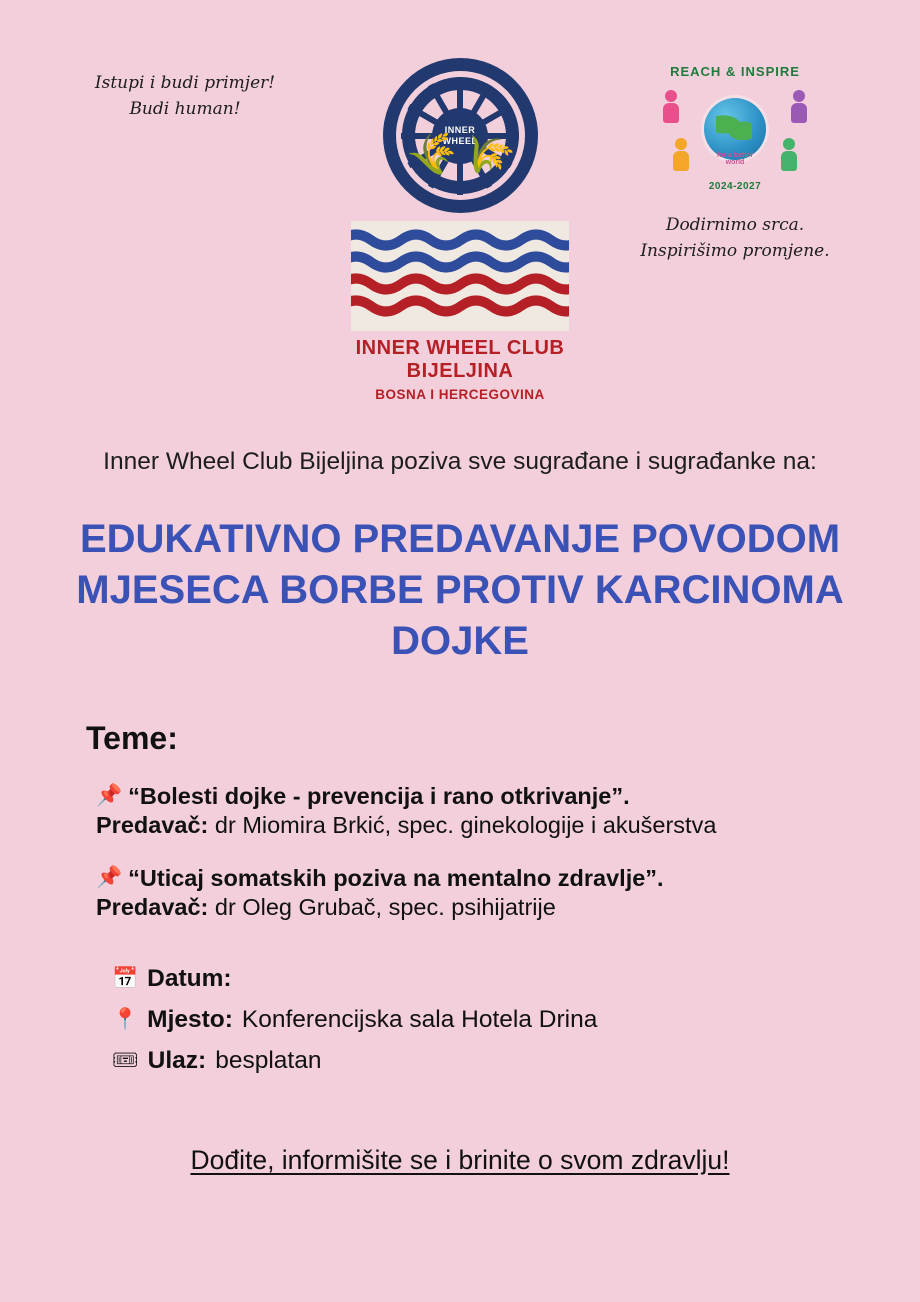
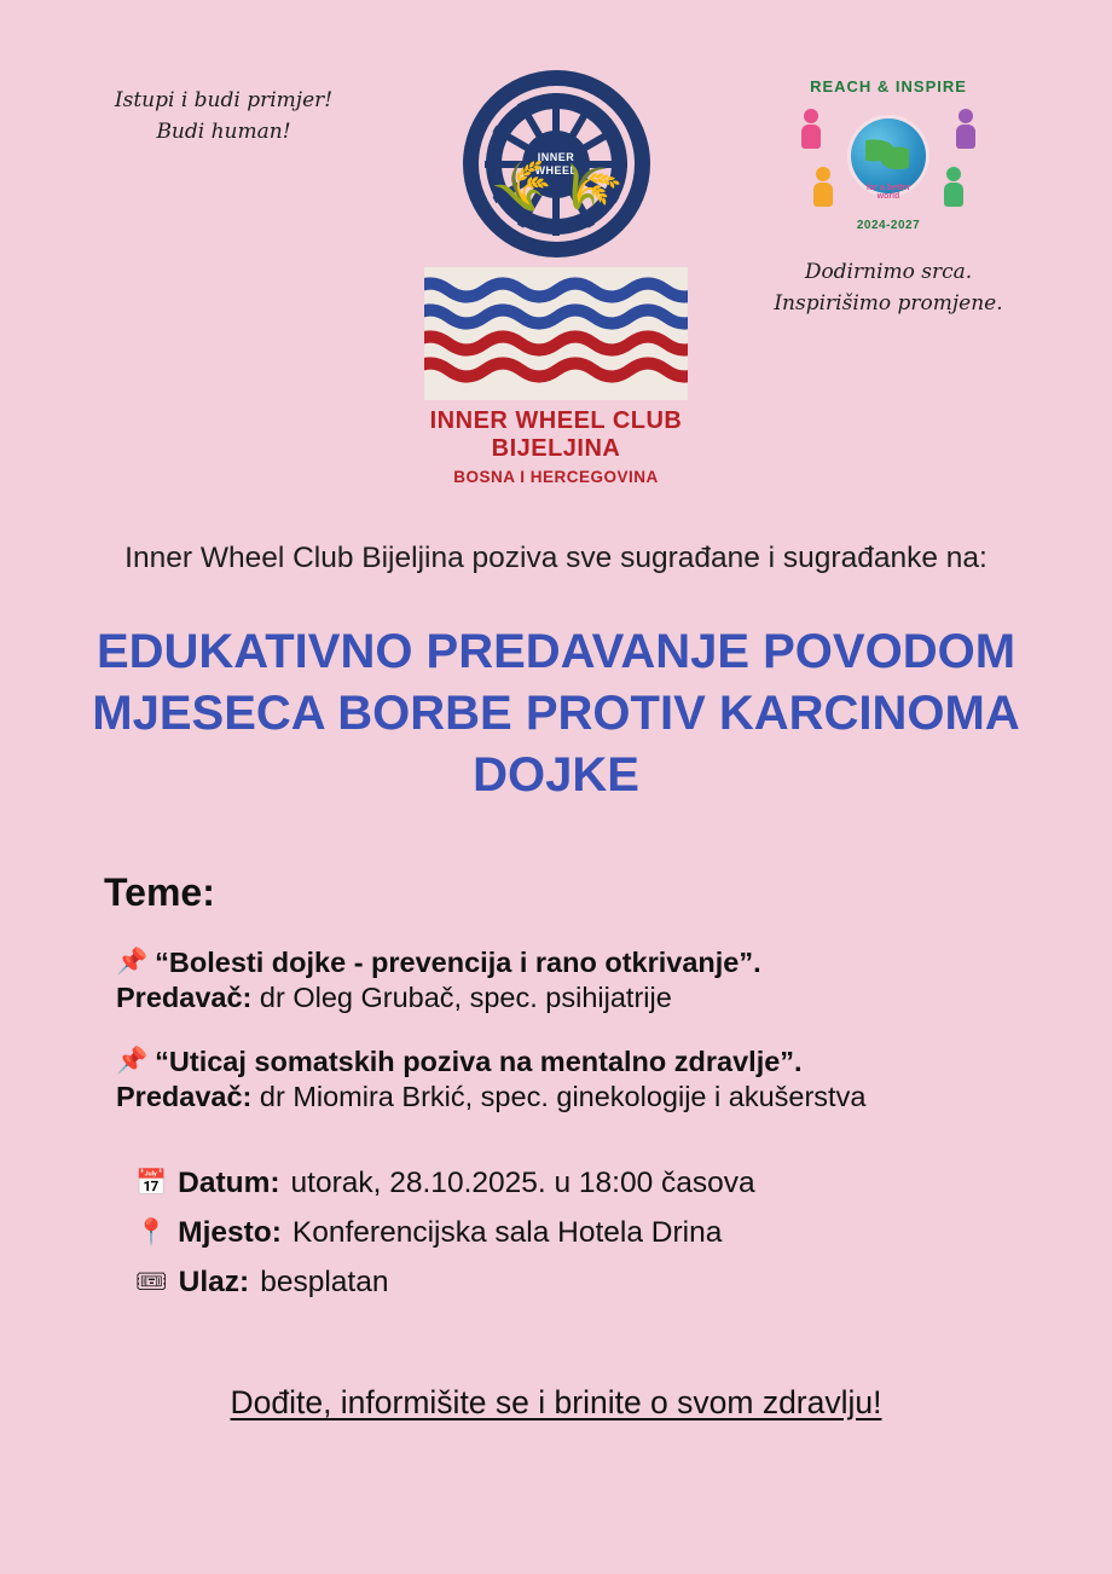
  Istupi i budi primjer!
  Budi human!
  INNER
  WHEEL
  INNER WHEEL CLUB
  BIJELJINA
  BOSNA I HERCEGOVINA
  REACH & INSPIRE
  2024-2027
  Dodirnimo srca.
  Inspirišimo promjene.
  Inner Wheel Club Bijeljina poziva sve sugrađane i sugrađanke na:
  EDUKATIVNO PREDAVANJE POVODOM MJESECA BORBE PROTIV KARCINOMA DOJKE
  Teme:
  📌
  “Bolesti dojke - prevencija i rano otkrivanje”.
- Predavač: dr Miomira Brkić, spec. ginekologije i akušerstva
+ Predavač: dr Oleg Grubač, spec. psihijatrije
  📌
  “Uticaj somatskih poziva na mentalno zdravlje”.
- Predavač: dr Oleg Grubač, spec. psihijatrije
+ Predavač: dr Miomira Brkić, spec. ginekologije i akušerstva
  📅
  Datum:
+ utorak, 28.10.2025. u 18:00 časova
  📍
  Mjesto:
  Konferencijska sala Hotela Drina
  🎟
  Ulaz:
  besplatan
  Dođite, informišite se i brinite o svom zdravlju!
